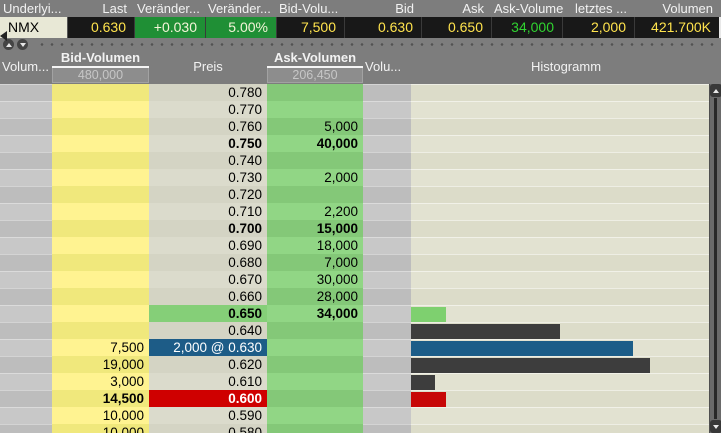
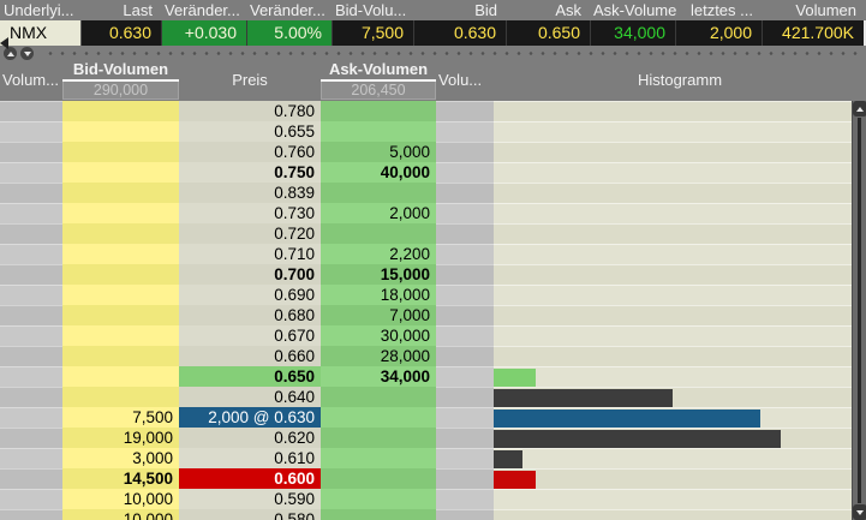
  Underlyi...
  Last
  Veränder...
  Veränder...
  Bid-Volu...
  Bid
  Ask
  Ask-Volume
  letztes ...
  Volumen
  NMX
  0.630
  +0.030
  5.00%
  7,500
  0.630
  0.650
  34,000
  2,000
  421.700K
  Volum...
  Bid-Volumen
- 480,000
+ 290,000
  Preis
  Ask-Volumen
  206,450
  Volu...
  Histogramm
  0.780
- 0.770
+ 0.655
  0.760
  5,000
  0.750
  40,000
- 0.740
+ 0.839
  0.730
  2,000
  0.720
  0.710
  2,200
  0.700
  15,000
  0.690
  18,000
  0.680
  7,000
  0.670
  30,000
  0.660
  28,000
  0.650
  34,000
  0.640
  7,500
  2,000 @ 0.630
  19,000
  0.620
  3,000
  0.610
  14,500
  0.600
  10,000
  0.590
